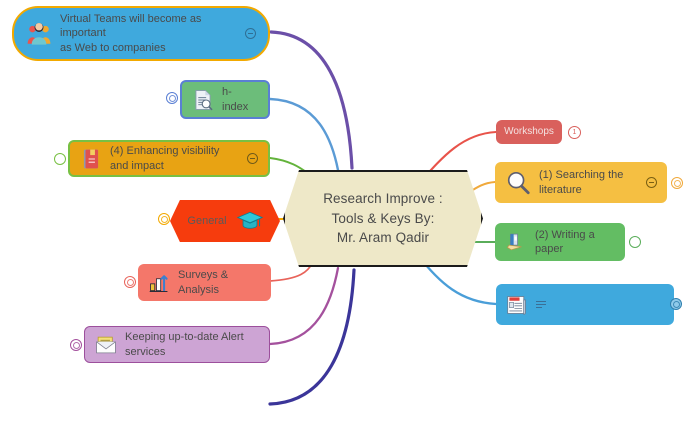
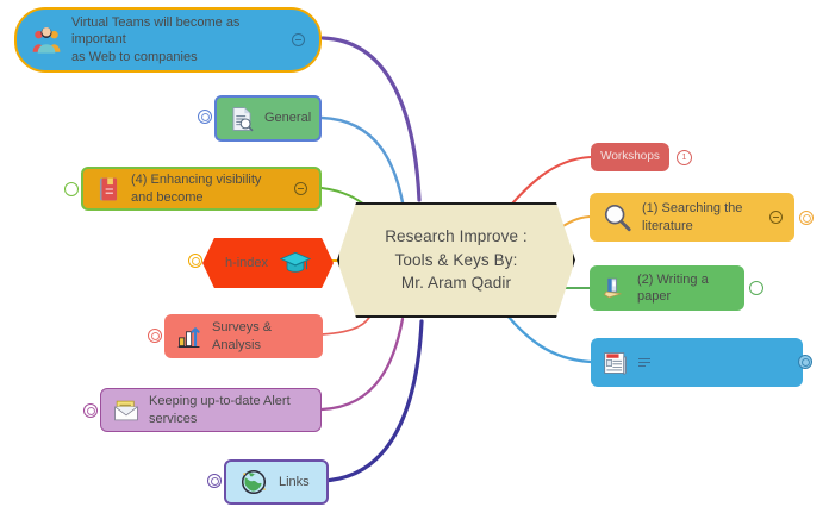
  Research Improve :
  Tools & Keys By:
  Mr. Aram Qadir
  Virtual Teams will become as important
  as Web to companies
- h-index
+ General
- (4) Enhancing visibility and impact
+ (4) Enhancing visibility and become
- General
+ h-index
  Surveys & Analysis
  Keeping up-to-date Alert services
+ Links
  Workshops
  (1) Searching the literature
  (2) Writing a paper
